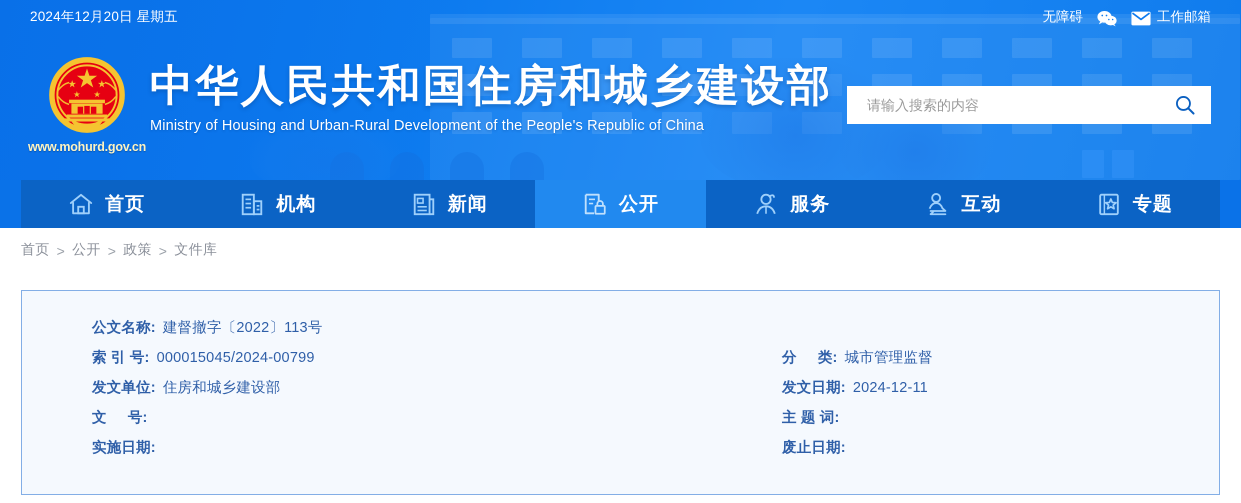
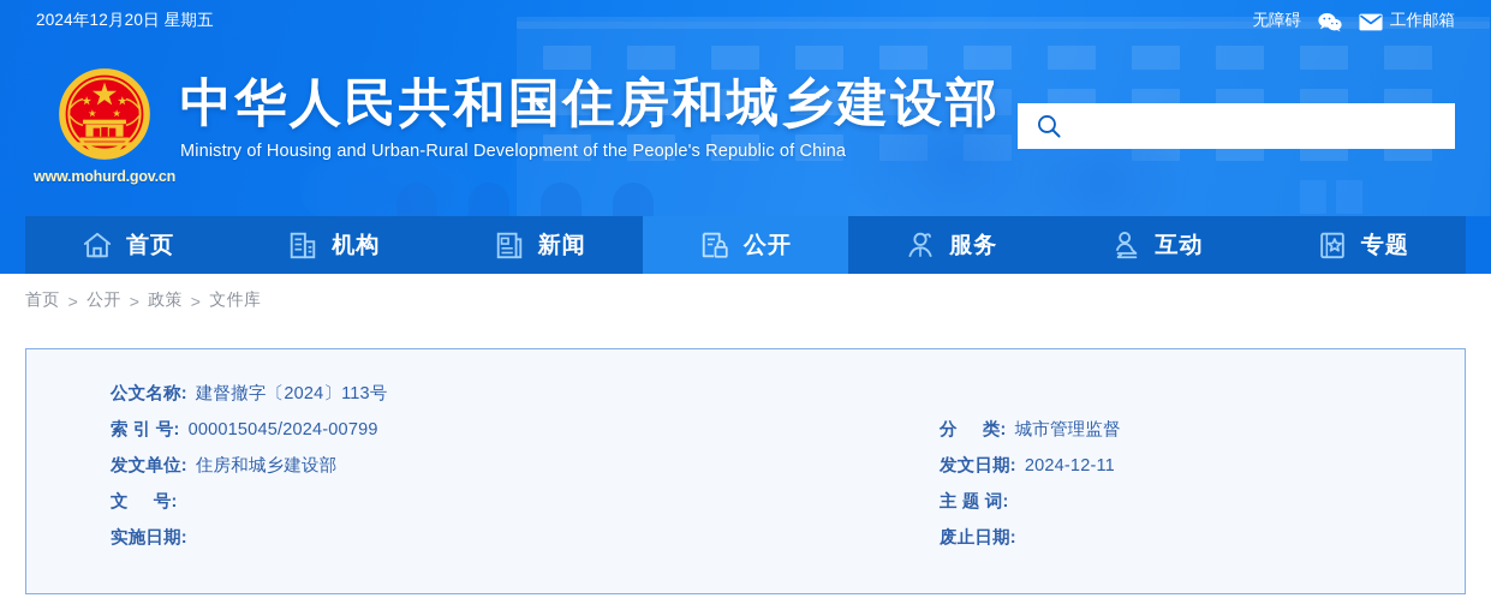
  2024年12月20日 星期五
  无障碍
  工作邮箱
  www.mohurd.gov.cn
  中华人民共和国住房和城乡建设部
  Ministry of Housing and Urban-Rural Development of the People's Republic of China
- 请输入搜索的内容
  首页
  机构
  新闻
  公开
  服务
  互动
  专题
  首页
  >
  公开
  >
  政策
  >
  文件库
  公文名称:
- 建督撤字〔2022〕113号
+ 建督撤字〔2024〕113号
  索 引 号:
  000015045/2024-00799
  分 类:
  城市管理监督
  发文单位:
  住房和城乡建设部
  发文日期:
  2024-12-11
  文 号:
  主 题 词:
  实施日期:
  废止日期:
